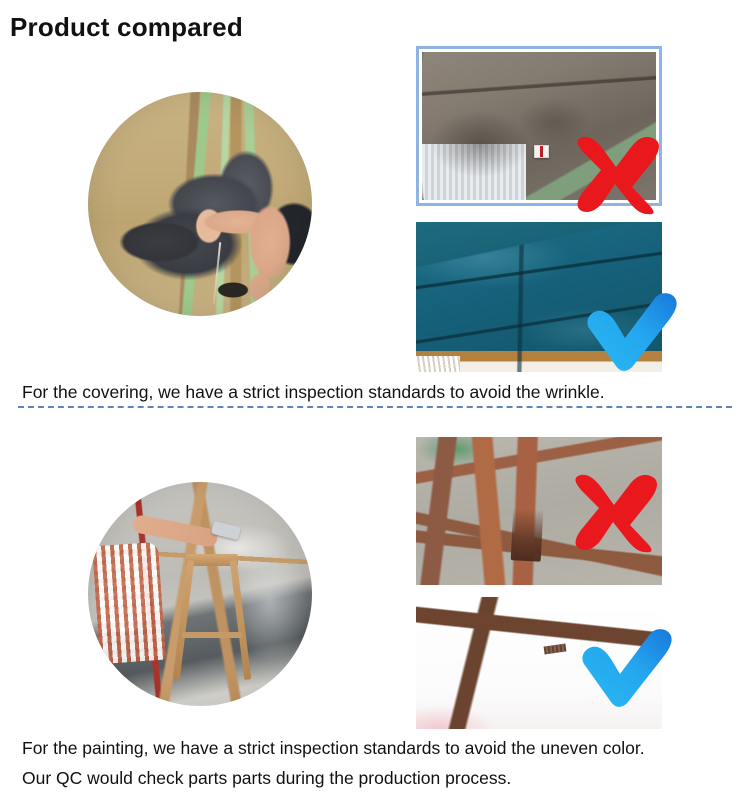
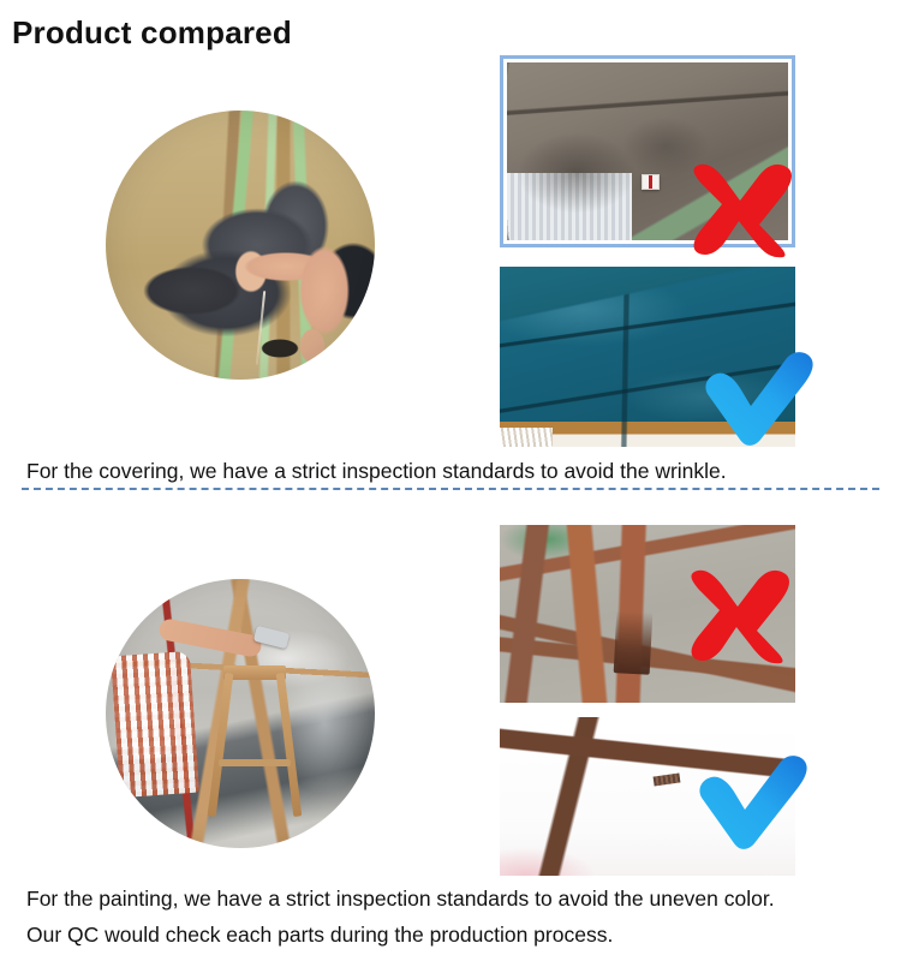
  Product compared
  For the covering, we have a strict inspection standards to avoid the wrinkle.
  For the painting, we have a strict inspection standards to avoid the uneven color.
- Our QC would check parts parts during the production process.
+ Our QC would check each parts during the production process.
